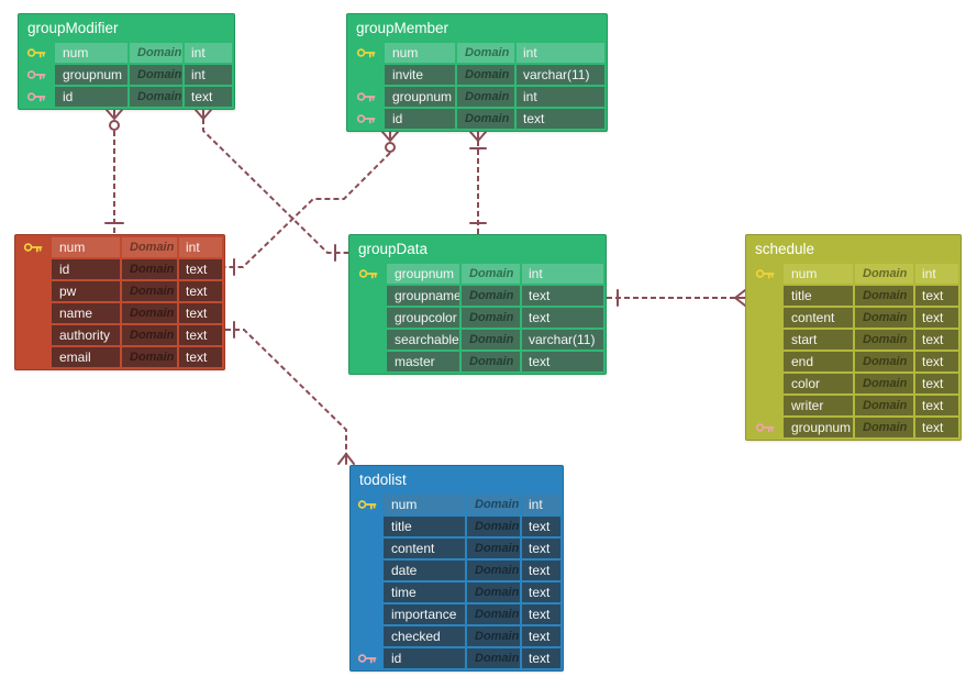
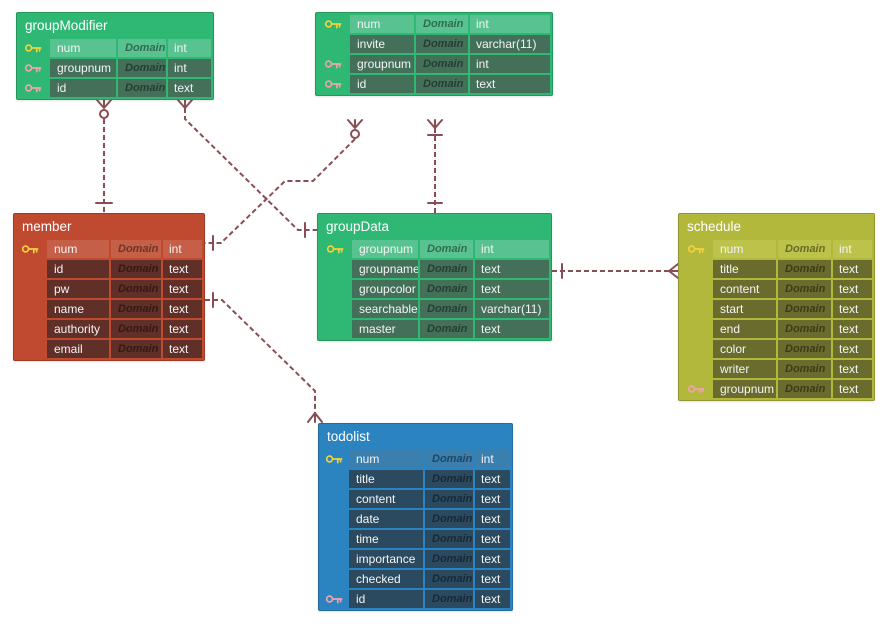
  groupModifier
  num
  Domain
  int
  groupnum
  Domain
  int
  id
  Domain
  text
- groupMember
  num
  Domain
  int
  invite
  Domain
  varchar(11)
  groupnum
  Domain
  int
  id
  Domain
  text
+ member
  num
  Domain
  int
  id
  Domain
  text
  pw
  Domain
  text
  name
  Domain
  text
  authority
  Domain
  text
  email
  Domain
  text
  groupData
  groupnum
  Domain
  int
  groupname
  Domain
  text
  groupcolor
  Domain
  text
  searchable
  Domain
  varchar(11)
  master
  Domain
  text
  schedule
  num
  Domain
  int
  title
  Domain
  text
  content
  Domain
  text
  start
  Domain
  text
  end
  Domain
  text
  color
  Domain
  text
  writer
  Domain
  text
  groupnum
  Domain
  text
  todolist
  num
  Domain
  int
  title
  Domain
  text
  content
  Domain
  text
  date
  Domain
  text
  time
  Domain
  text
  importance
  Domain
  text
  checked
  Domain
  text
  id
  Domain
  text
